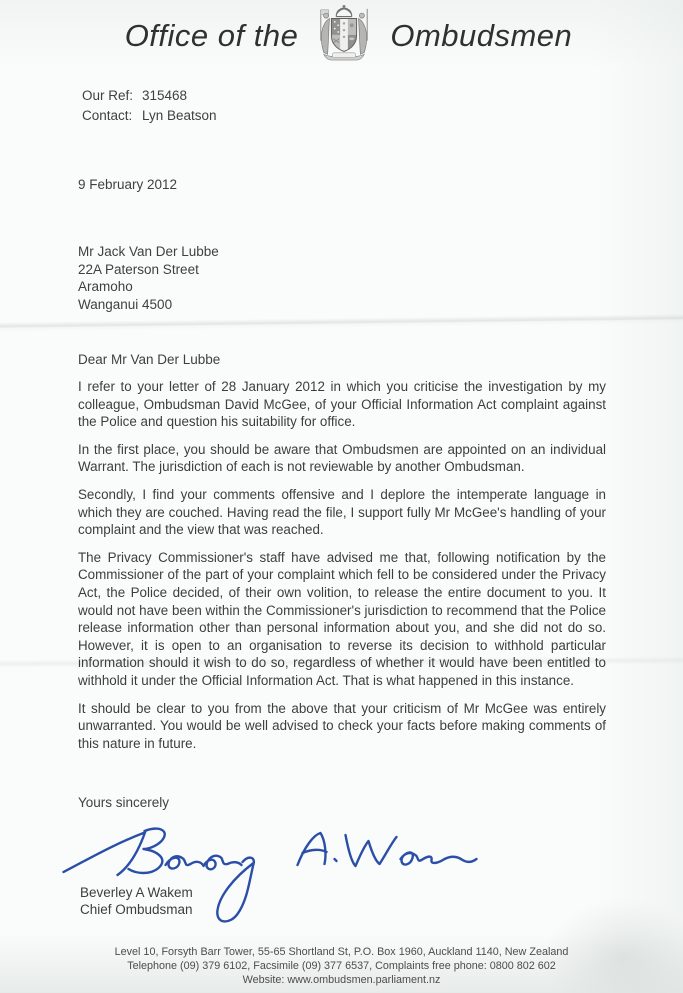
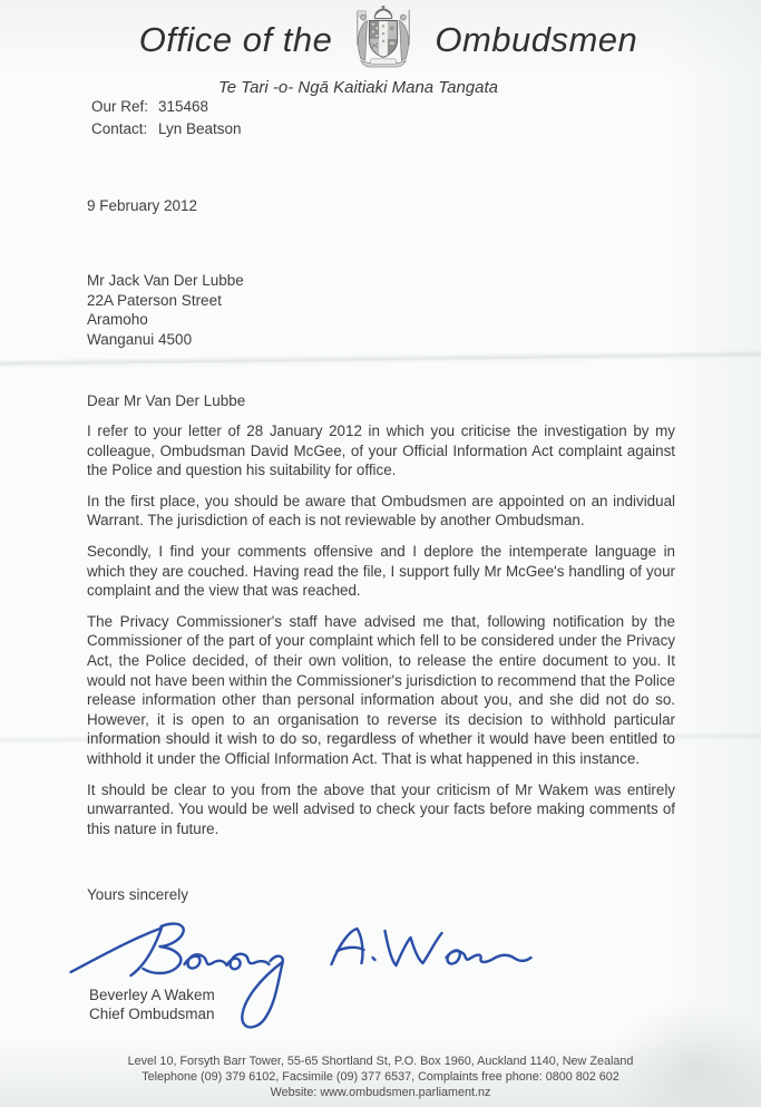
  Office of the
  Ombudsmen
+ Te Tari -o- Ngā Kaitiaki Mana Tangata
  Our Ref:
  315468
  Contact:
  Lyn Beatson
  9 February 2012
  Mr Jack Van Der Lubbe
  22A Paterson Street
  Aramoho
  Wanganui 4500
  Dear Mr Van Der Lubbe
  I refer to your letter of 28 January 2012 in which you criticise the investigation by my colleague, Ombudsman David McGee, of your Official Information Act complaint against the Police and question his suitability for office.
  In the first place, you should be aware that Ombudsmen are appointed on an individual Warrant. The jurisdiction of each is not reviewable by another Ombudsman.
  Secondly, I find your comments offensive and I deplore the intemperate language in which they are couched. Having read the file, I support fully Mr McGee's handling of your complaint and the view that was reached.
  The Privacy Commissioner's staff have advised me that, following notification by the Commissioner of the part of your complaint which fell to be considered under the Privacy Act, the Police decided, of their own volition, to release the entire document to you. It would not have been within the Commissioner's jurisdiction to recommend that the Police release information other than personal information about you, and she did not do so. However, it is open to an organisation to reverse its decision to withhold particular information should it wish to do so, regardless of whether it would have been entitled to withhold it under the Official Information Act. That is what happened in this instance.
- It should be clear to you from the above that your criticism of Mr McGee was entirely unwarranted. You would be well advised to check your facts before making comments of this nature in future.
+ It should be clear to you from the above that your criticism of Mr Wakem was entirely unwarranted. You would be well advised to check your facts before making comments of this nature in future.
  Yours sincerely
  Beverley A Wakem
  Chief Ombudsman
  Level 10, Forsyth Barr Tower, 55-65 Shortland St, P.O. Box 1960, Auckland 1140, New Zealand
  Telephone (09) 379 6102, Facsimile (09) 377 6537, Complaints free phone: 0800 802 602
  Website: www.ombudsmen.parliament.nz
